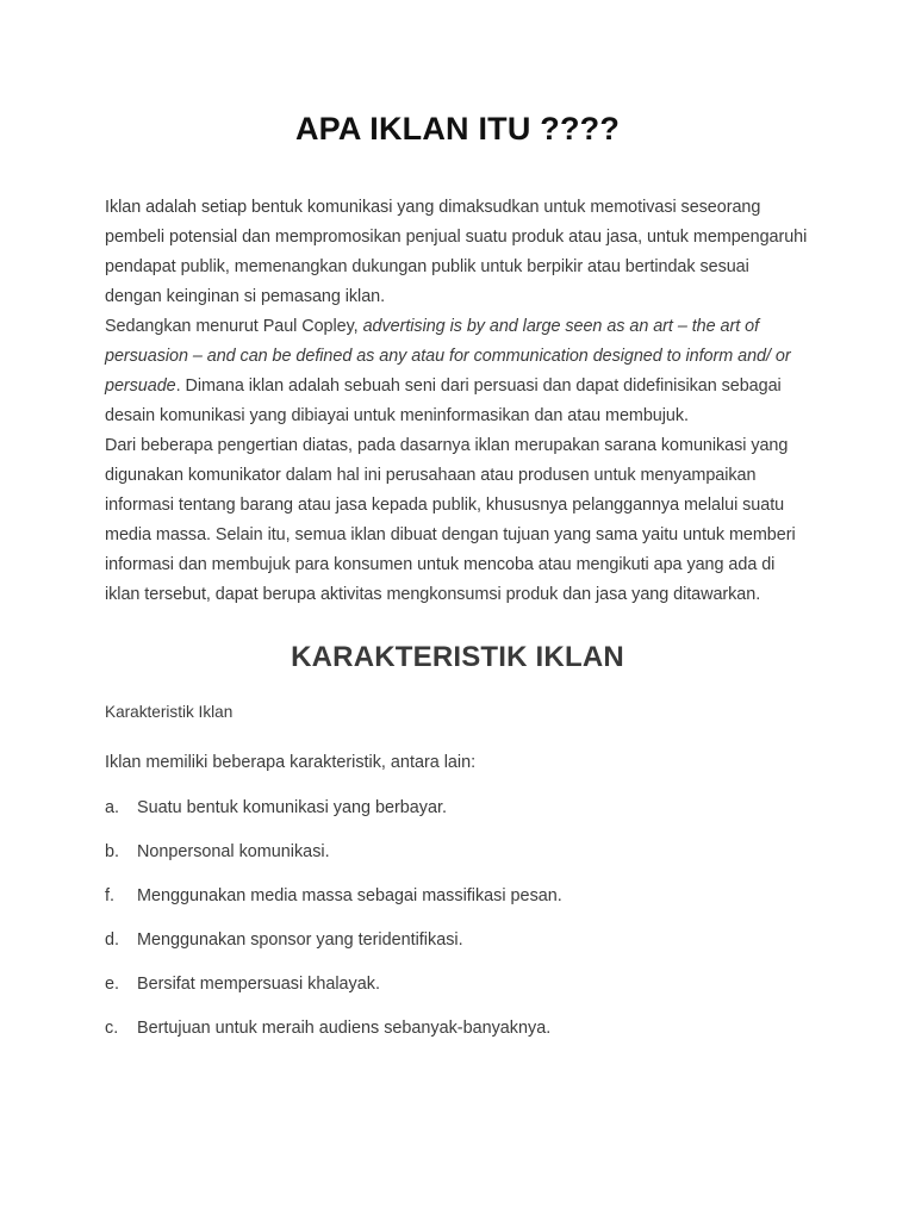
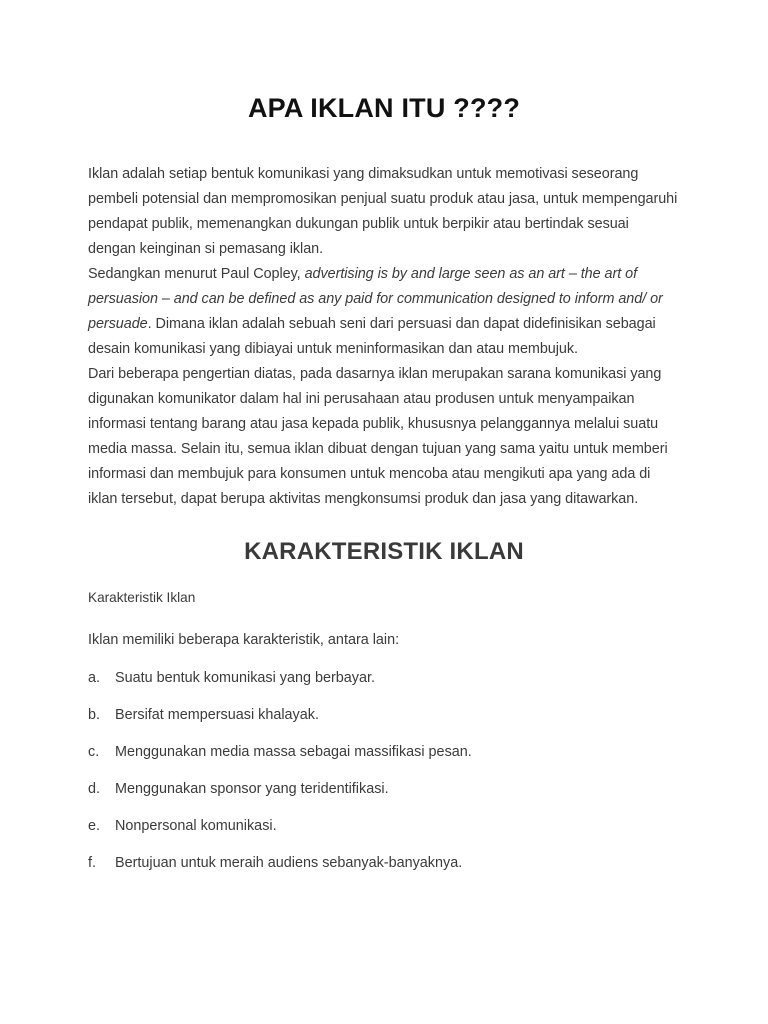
  APA IKLAN ITU ????
  Iklan adalah setiap bentuk komunikasi yang dimaksudkan untuk memotivasi seseorang pembeli potensial dan mempromosikan penjual suatu produk atau jasa, untuk mempengaruhi pendapat publik, memenangkan dukungan publik untuk berpikir atau bertindak sesuai dengan keinginan si pemasang iklan.
- Sedangkan menurut Paul Copley, advertising is by and large seen as an art – the art of persuasion – and can be defined as any atau for communication designed to inform and/ or persuade. Dimana iklan adalah sebuah seni dari persuasi dan dapat didefinisikan sebagai desain komunikasi yang dibiayai untuk meninformasikan dan atau membujuk.
+ Sedangkan menurut Paul Copley, advertising is by and large seen as an art – the art of persuasion – and can be defined as any paid for communication designed to inform and/ or persuade. Dimana iklan adalah sebuah seni dari persuasi dan dapat didefinisikan sebagai desain komunikasi yang dibiayai untuk meninformasikan dan atau membujuk.
  Dari beberapa pengertian diatas, pada dasarnya iklan merupakan sarana komunikasi yang digunakan komunikator dalam hal ini perusahaan atau produsen untuk menyampaikan informasi tentang barang atau jasa kepada publik, khususnya pelanggannya melalui suatu media massa. Selain itu, semua iklan dibuat dengan tujuan yang sama yaitu untuk memberi informasi dan membujuk para konsumen untuk mencoba atau mengikuti apa yang ada di iklan tersebut, dapat berupa aktivitas mengkonsumsi produk dan jasa yang ditawarkan.
  KARAKTERISTIK IKLAN
  Karakteristik Iklan
  Iklan memiliki beberapa karakteristik, antara lain:
  a.
  Suatu bentuk komunikasi yang berbayar.
  b.
- Nonpersonal komunikasi.
+ Bersifat mempersuasi khalayak.
- f.
+ c.
  Menggunakan media massa sebagai massifikasi pesan.
  d.
  Menggunakan sponsor yang teridentifikasi.
  e.
- Bersifat mempersuasi khalayak.
+ Nonpersonal komunikasi.
- c.
+ f.
  Bertujuan untuk meraih audiens sebanyak-banyaknya.
